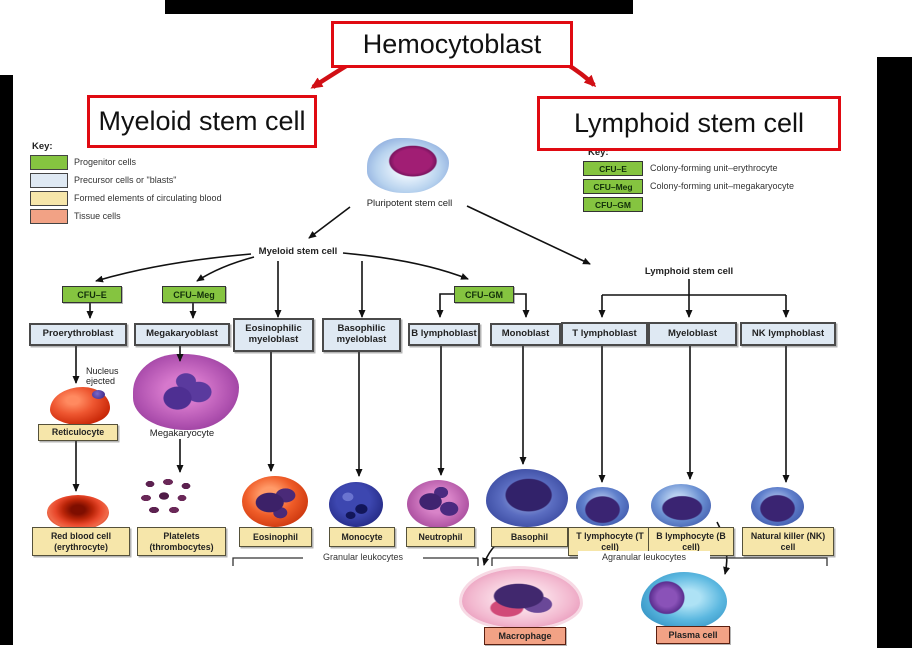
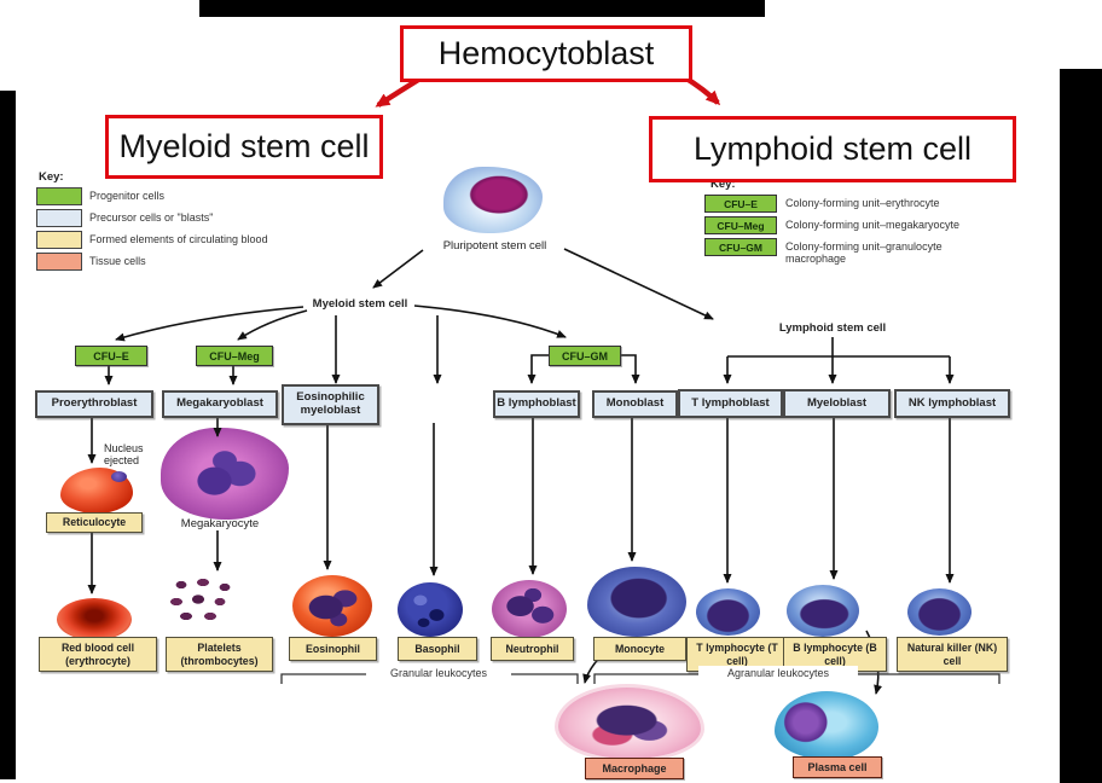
  Hemocytoblast
  Myeloid stem cell
  Lymphoid stem cell
  Key:
  Progenitor cells
  Precursor cells or "blasts"
  Formed elements of circulating blood
  Tissue cells
  Key:
  CFU–E
  Colony-forming unit–erythrocyte
  CFU–Meg
  Colony-forming unit–megakaryocyte
  CFU–GM
+ Colony-forming unit–granulocyte macrophage
  Pluripotent stem cell
  Myeloid stem cell
  Lymphoid stem cell
  CFU–E
  CFU–Meg
  CFU–GM
  Proerythroblast
  Megakaryoblast
  Eosinophilic myeloblast
- Basophilic myeloblast
  B lymphoblast
  Monoblast
  T lymphoblast
  Myeloblast
  NK lymphoblast
  Nucleus ejected
  Reticulocyte
  Megakaryocyte
  Red blood cell (erythrocyte)
  Platelets (thrombocytes)
  Eosinophil
- Monocyte
+ Basophil
  Neutrophil
- Basophil
+ Monocyte
  T lymphocyte (T cell)
  B lymphocyte (B cell)
  Natural killer (NK) cell
  Granular leukocytes
  Agranular leukocytes
  Macrophage
  Plasma cell
